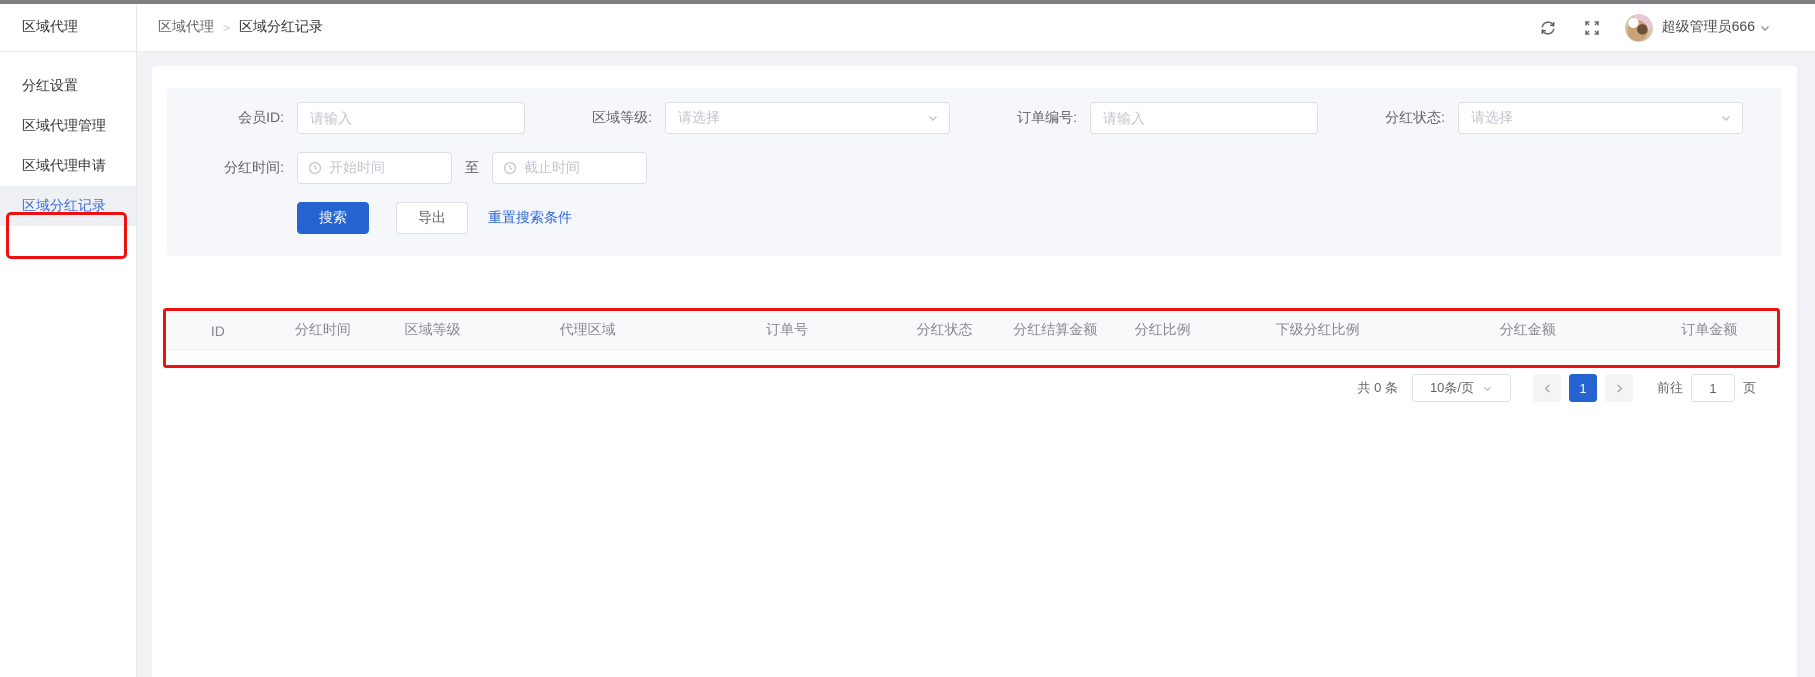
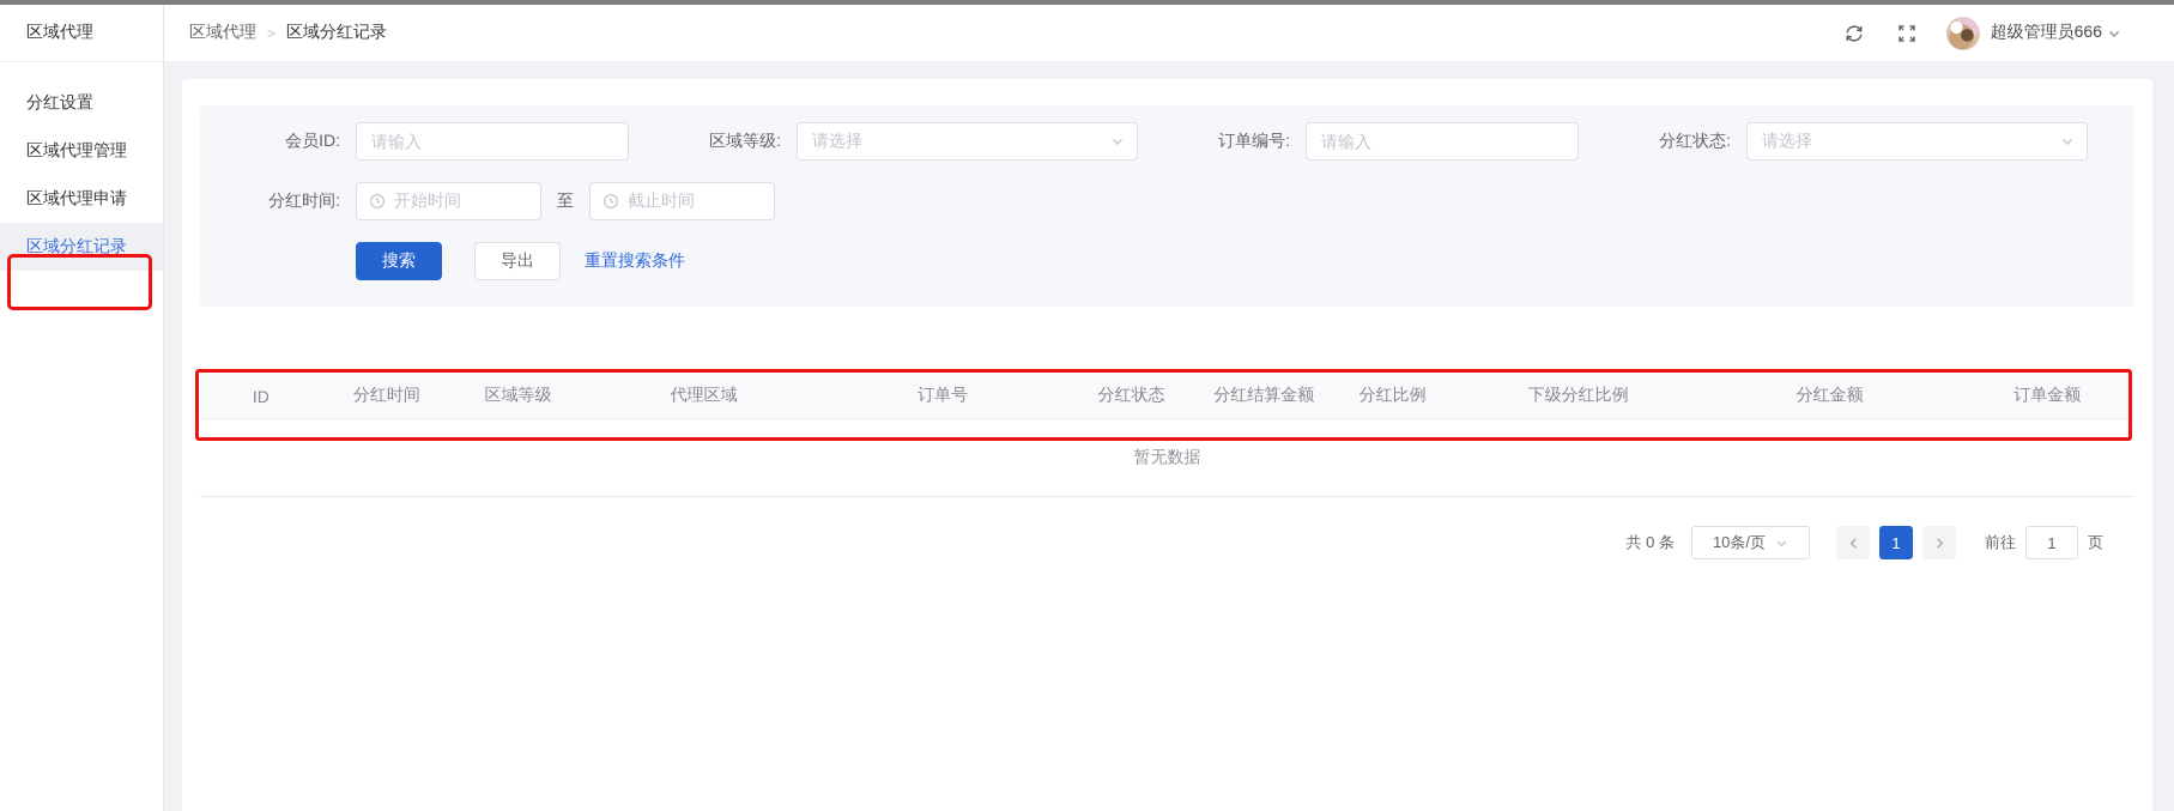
  区域代理
  分红设置
  区域代理管理
  区域代理申请
  区域分红记录
  区域代理
  >
  区域分红记录
  超级管理员666
  会员ID:
  请输入
  区域等级:
  请选择
  订单编号:
  请输入
  分红状态:
  请选择
  分红时间:
  开始时间
  至
  截止时间
  搜索
  导出
  重置搜索条件
  ID
  分红时间
  区域等级
  代理区域
  订单号
  分红状态
  分红结算金额
  分红比例
  下级分红比例
  分红金额
  订单金额
+ 暂无数据
  共 0 条
  10条/页
  1
  前往
  1
  页
